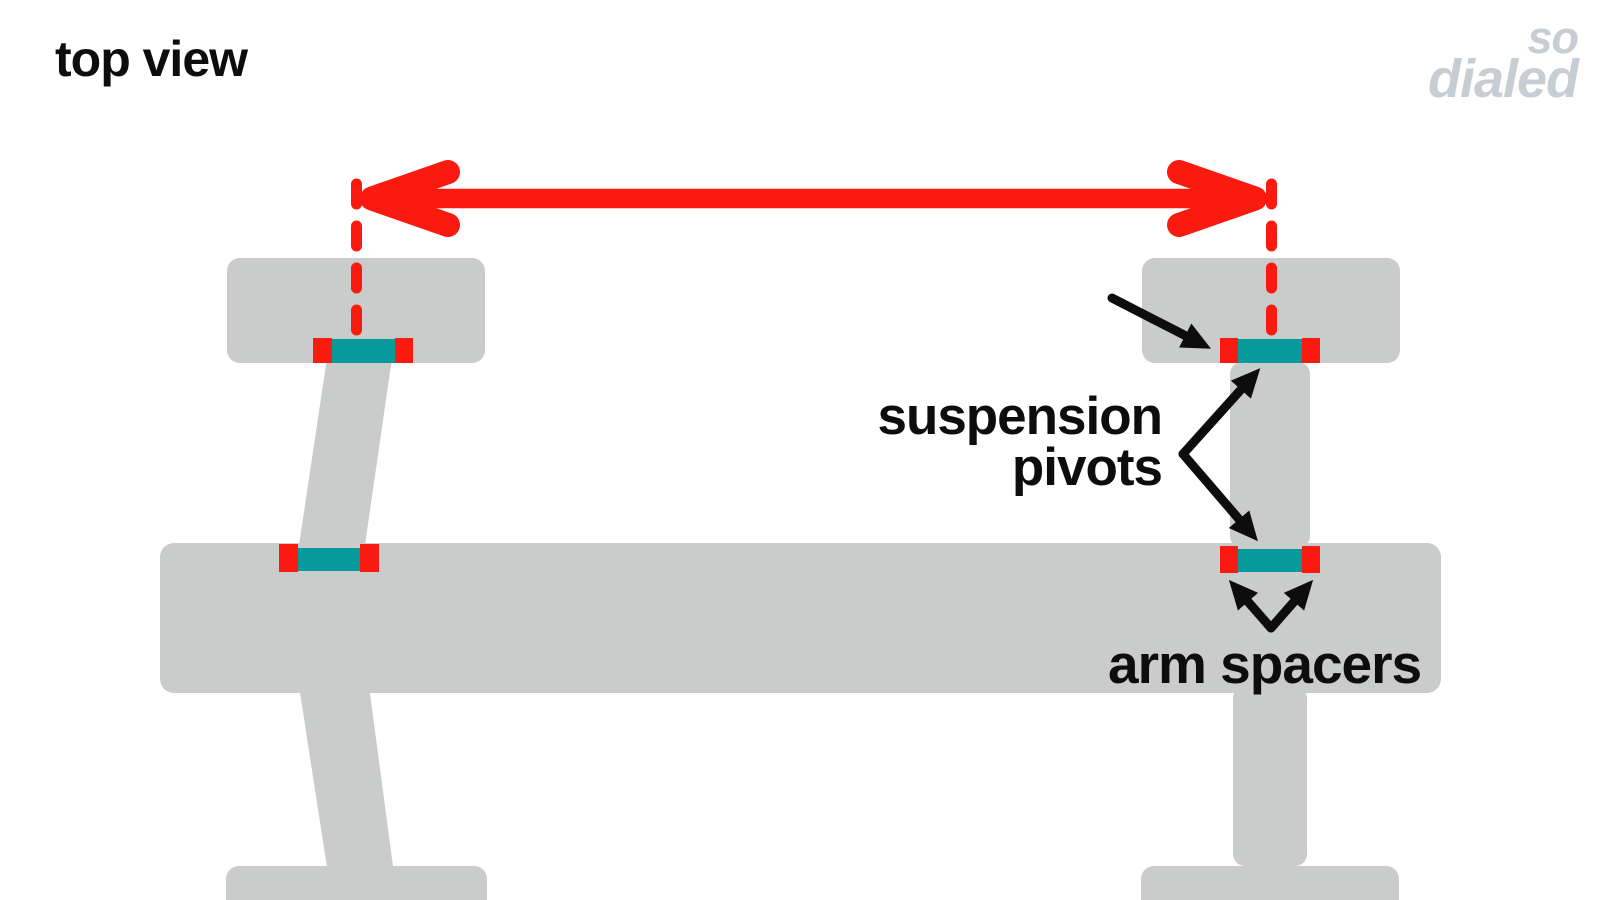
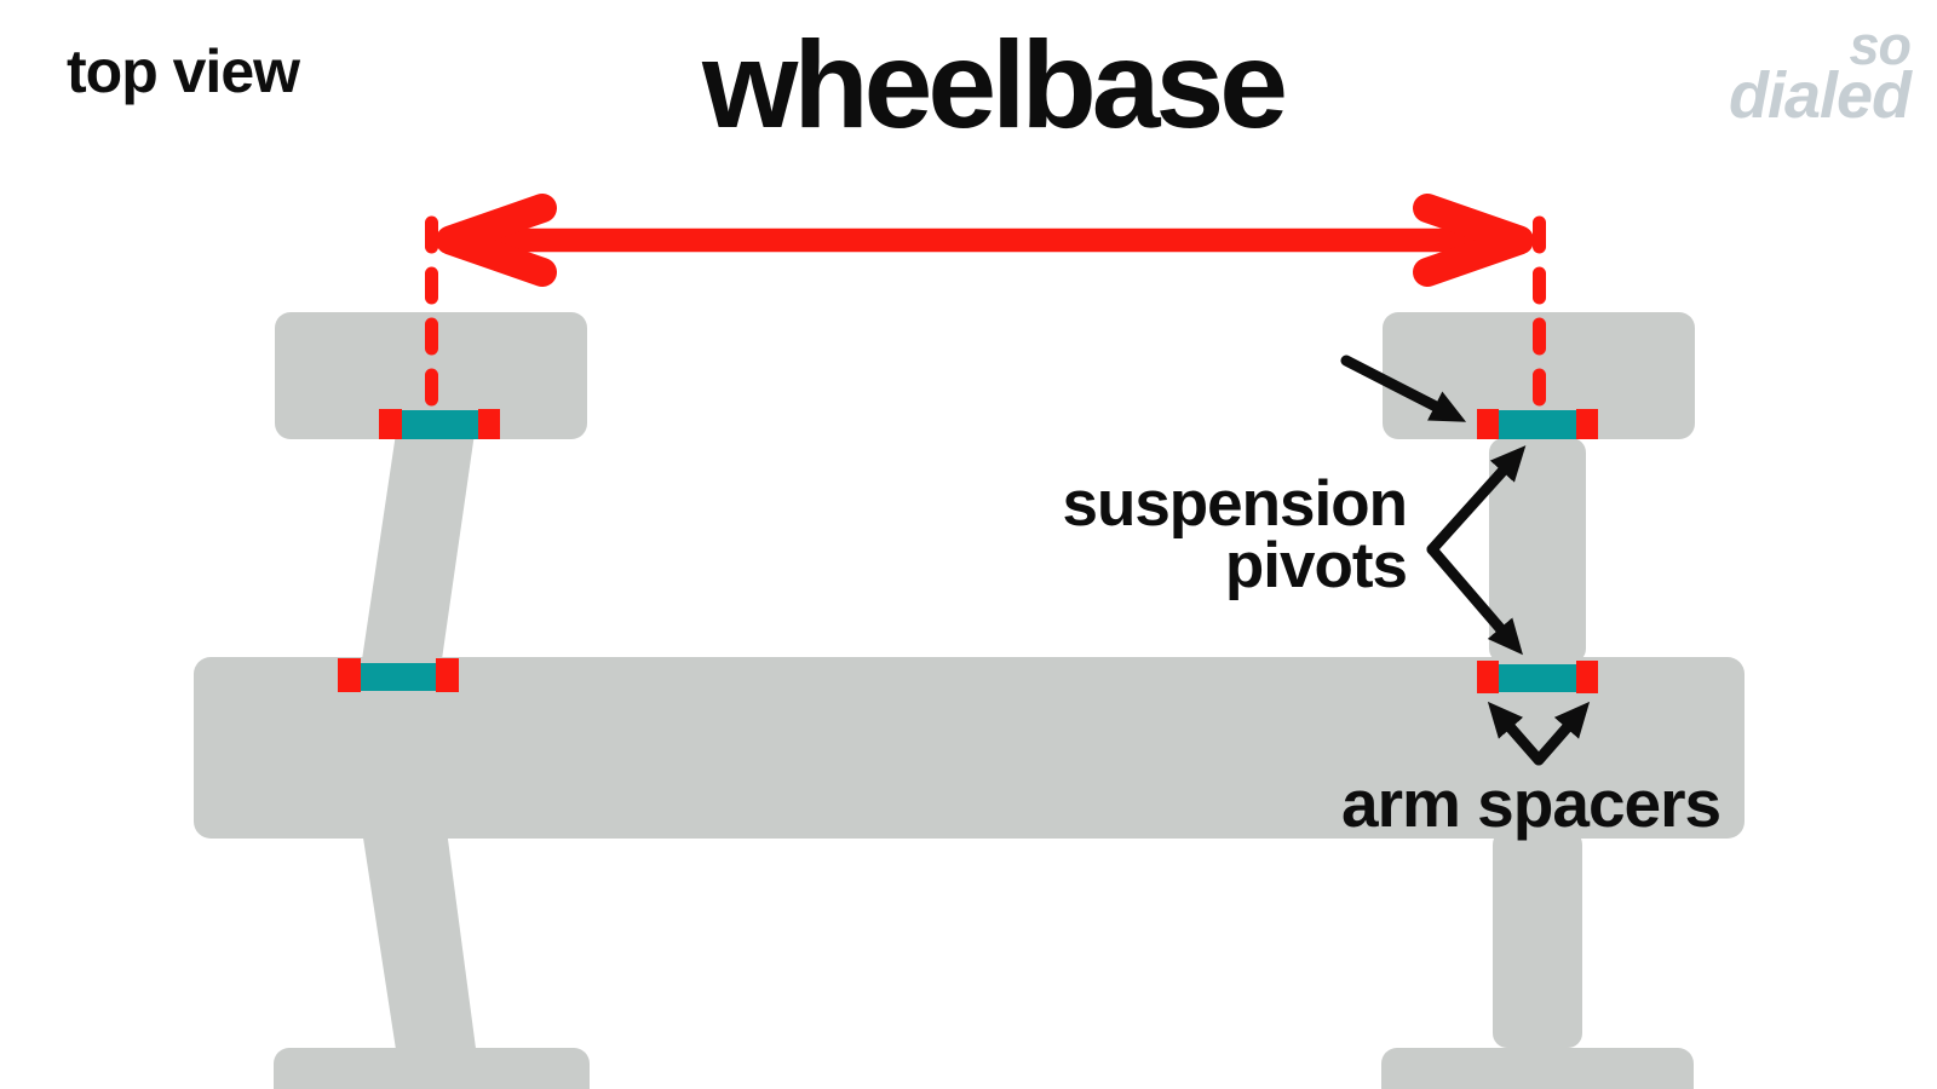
  top view
+ wheelbase
  so
  dialed
  suspension
  pivots
  arm spacers
